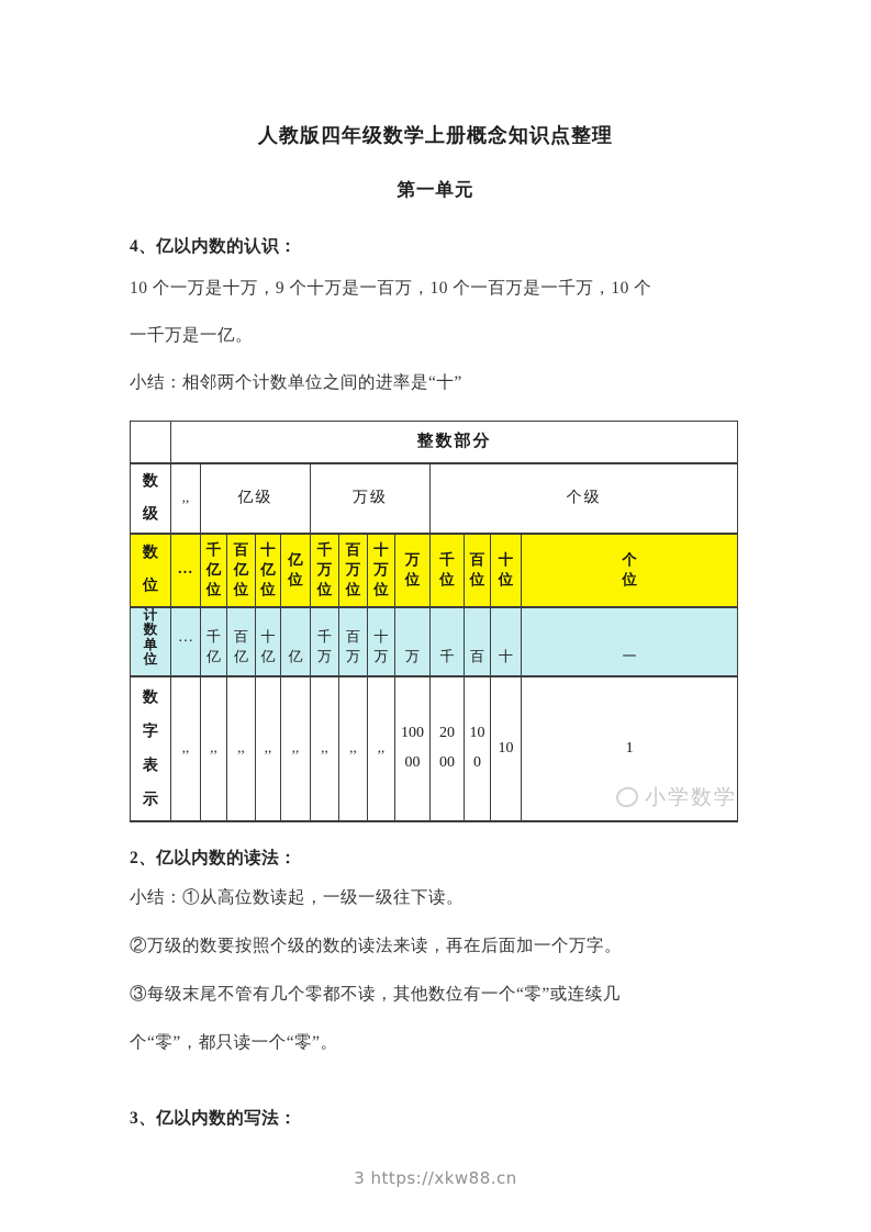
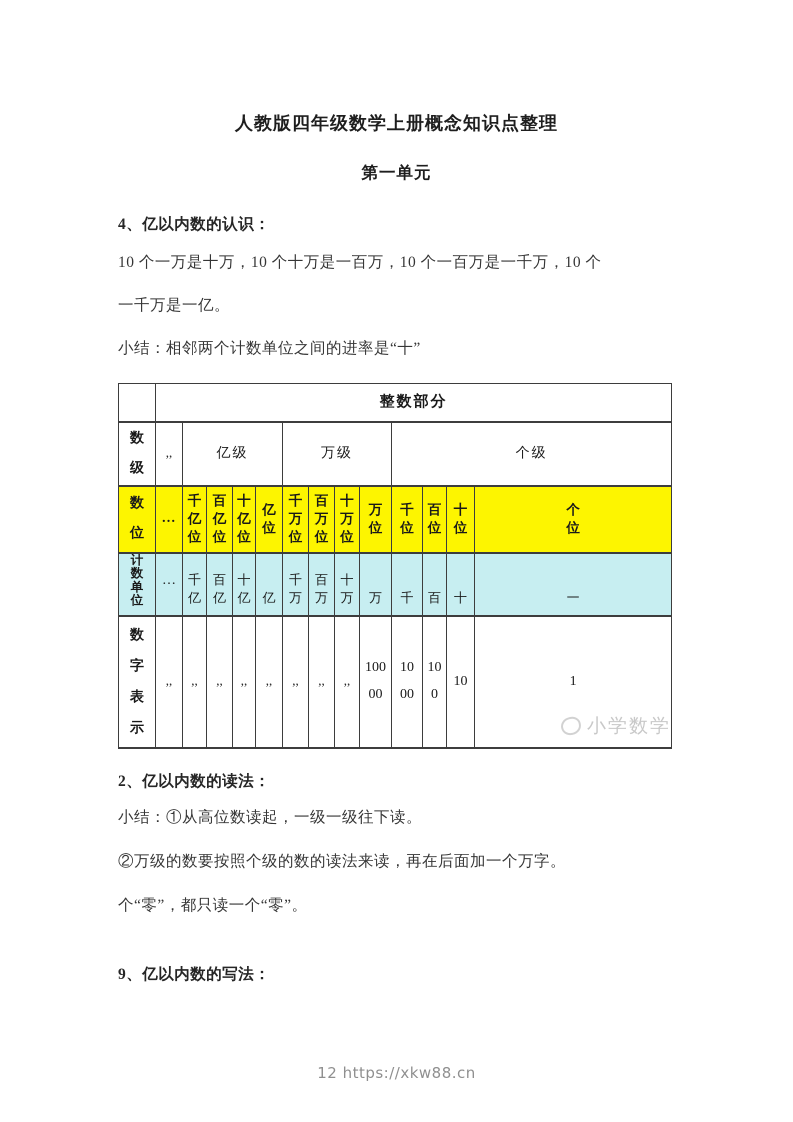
  人教版四年级数学上册概念知识点整理
  第一单元
  4、亿以内数的认识：
- 10 个一万是十万，9 个十万是一百万，10 个一百万是一千万，10 个
+ 10 个一万是十万，10 个十万是一百万，10 个一百万是一千万，10 个
  一千万是一亿。
  小结：相邻两个计数单位之间的进率是“十”
  	整数部分
  数级	,,	亿级	万级	个级
  数位	…	千亿位	百亿位	十亿位	亿位	千万位	百万位	十万位	万位	千位	百位	十位	个位
  计数单位	…	千亿	百亿	十亿	亿	千万	百万	十万	万	千	百	十	一
- 数字表示	,,	,,	,,	,,	,,	,,	,,	,,	10000	2000	100	10	1
+ 数字表示	,,	,,	,,	,,	,,	,,	,,	,,	10000	1000	100	10	1
  小学数学
  2、亿以内数的读法：
  小结：①从高位数读起，一级一级往下读。
  ②万级的数要按照个级的数的读法来读，再在后面加一个万字。
- ③每级末尾不管有几个零都不读，其他数位有一个“零”或连续几
  个“零”，都只读一个“零”。
- 3、亿以内数的写法：
+ 9、亿以内数的写法：
- 3 https://xkw88.cn
+ 12 https://xkw88.cn
